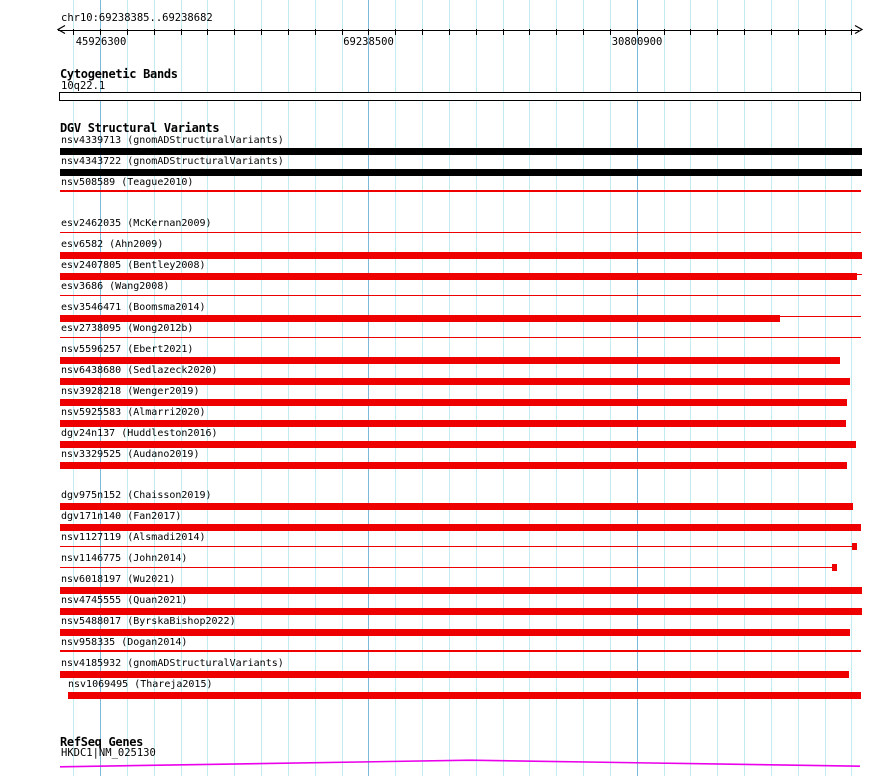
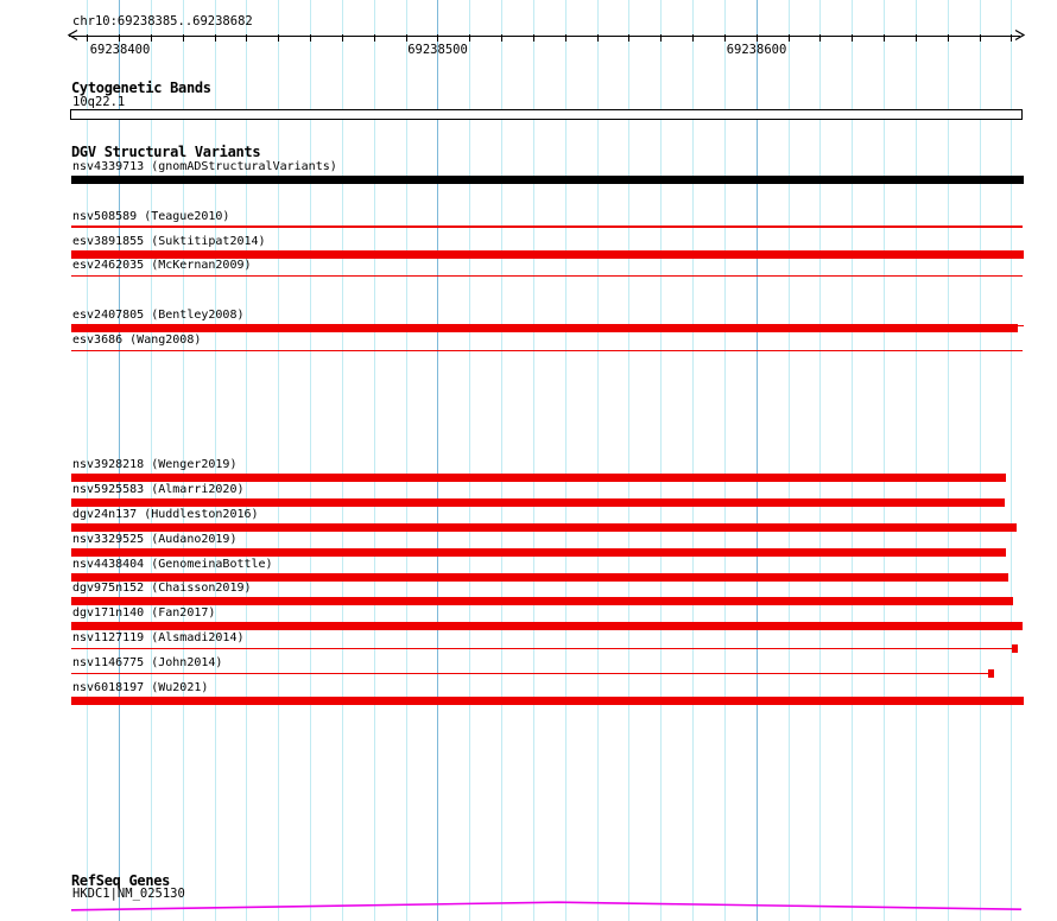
  chr10:69238385..69238682
- 45926300
+ 69238400
  69238500
- 30800900
+ 69238600
  Cytogenetic Bands
  10q22.1
  DGV Structural Variants
  nsv4339713 (gnomADStructuralVariants)
- nsv4343722 (gnomADStructuralVariants)
  nsv508589 (Teague2010)
+ esv3891855 (Suktitipat2014)
  esv2462035 (McKernan2009)
- esv6582 (Ahn2009)
  esv2407805 (Bentley2008)
  esv3686 (Wang2008)
- esv3546471 (Boomsma2014)
- esv2738095 (Wong2012b)
- nsv5596257 (Ebert2021)
- nsv6438680 (Sedlazeck2020)
  nsv3928218 (Wenger2019)
  nsv5925583 (Almarri2020)
  dgv24n137 (Huddleston2016)
  nsv3329525 (Audano2019)
+ nsv4438404 (GenomeinaBottle)
  dgv975n152 (Chaisson2019)
  dgv171n140 (Fan2017)
  nsv1127119 (Alsmadi2014)
  nsv1146775 (John2014)
  nsv6018197 (Wu2021)
- nsv4745555 (Quan2021)
- nsv5488017 (ByrskaBishop2022)
- nsv958335 (Dogan2014)
- nsv4185932 (gnomADStructuralVariants)
- nsv1069495 (Thareja2015)
  RefSeq Genes
  HKDC1|NM_025130
